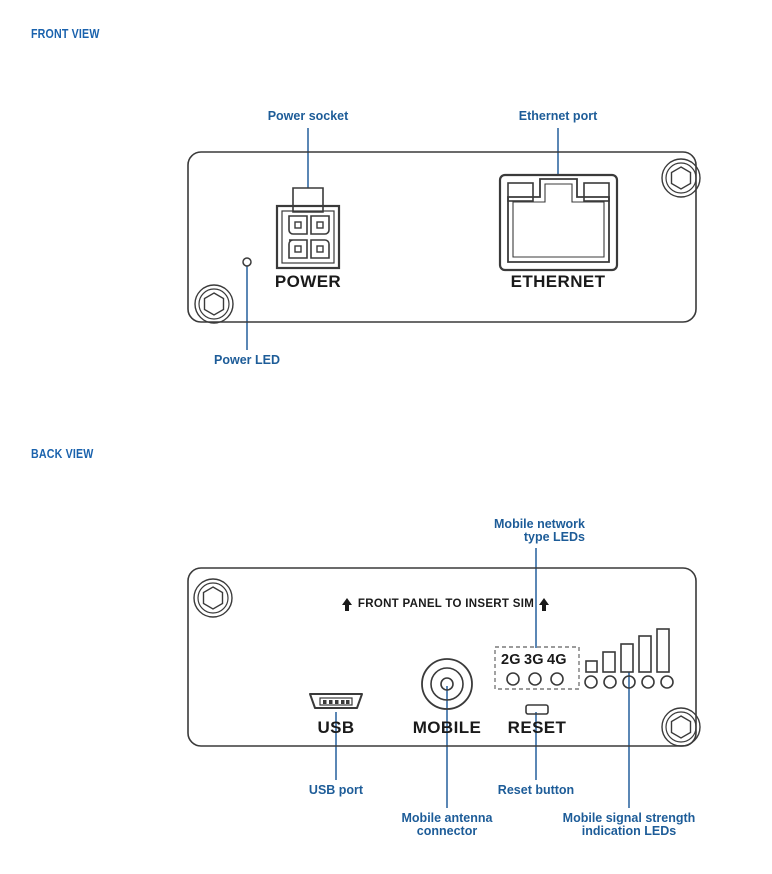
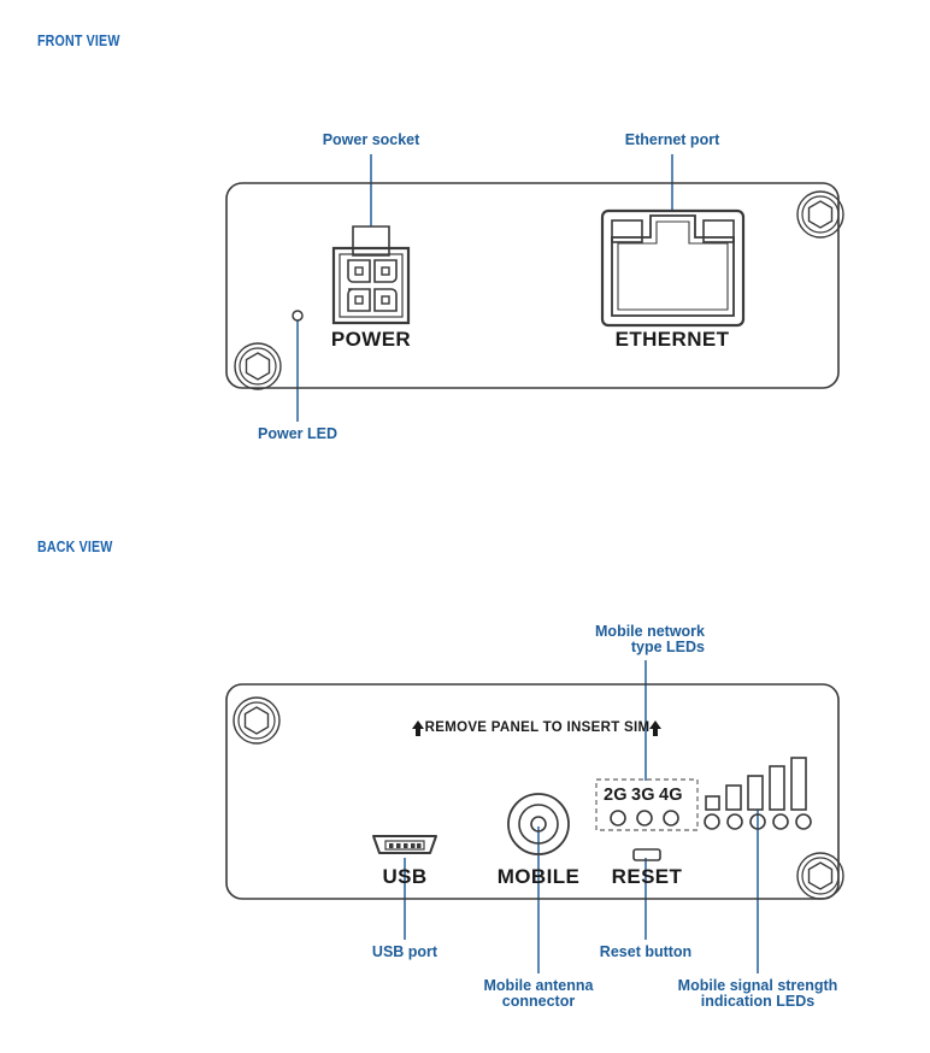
  FRONT VIEW
  Power socket
  Ethernet port
  Power LED
  POWER
  ETHERNET
  BACK VIEW
  Mobile network
  type LEDs
  USB port
  Mobile antenna
  connector
  Reset button
  Mobile signal strength
  indication LEDs
- FRONT PANEL TO INSERT SIM
+ REMOVE PANEL TO INSERT SIM
  2G
  3G
  4G
  USB
  MOBILE
  RESET
